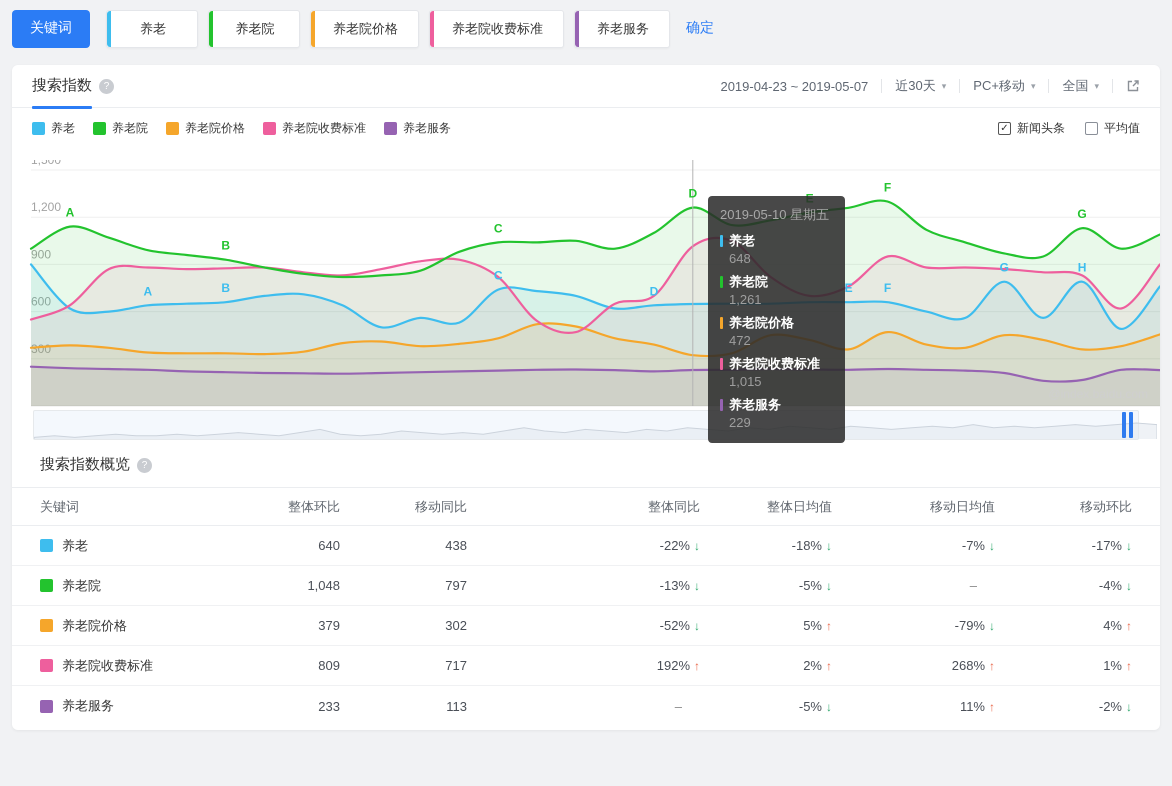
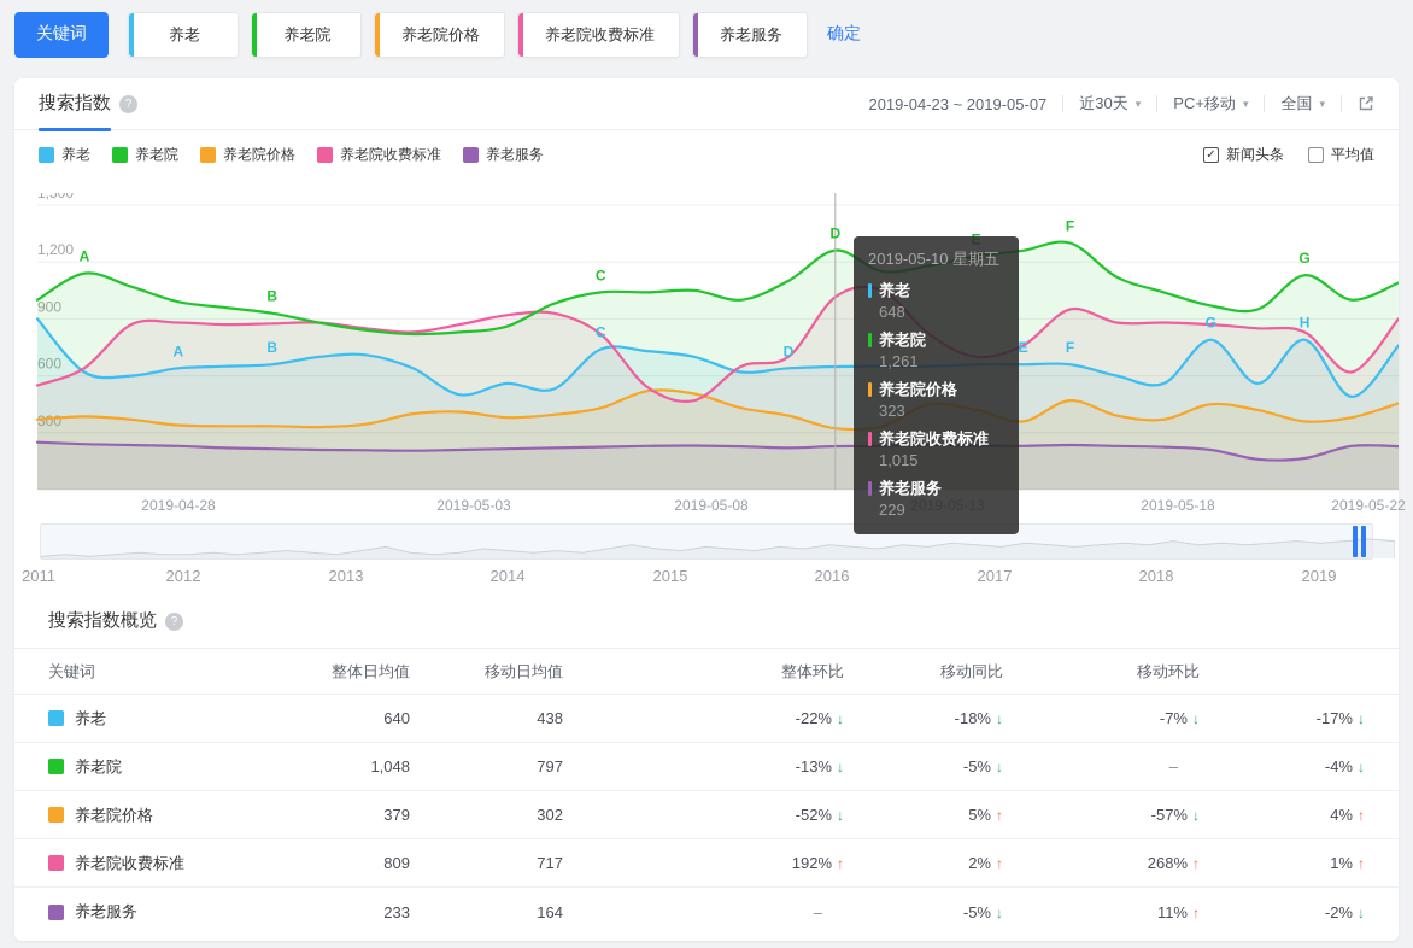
  关键词
  养老
  养老院
  养老院价格
  养老院收费标准
  养老服务
  确定
  搜索指数
  ?
  2019-04-23 ~ 2019-05-07
  近30天
  ▾
  PC+移动
  ▾
  全国
  ▾
  养老
  养老院
  养老院价格
  养老院收费标准
  养老服务
  ✓
  新闻头条
  平均值
  300
  600
  900
  1,200
  1,500
  A
  B
  C
  D
  E
  F
  G
  H
  A
  B
  C
  D
  E
  F
  G
  2019-05-10 星期五
  养老
  648
  养老院
  1,261
  养老院价格
- 472
+ 323
  养老院收费标准
  1,015
  养老服务
  229
+ 2019-04-28
+ 2019-05-03
+ 2019-05-08
+ 2019-05-18
+ 2019-05-22
+ 2011
+ 2012
+ 2013
+ 2014
+ 2015
+ 2016
+ 2017
+ 2018
+ 2019
  搜索指数概览
  ?
  关键词
- 整体环比
+ 整体日均值
- 移动同比
+ 移动日均值
- 整体同比
- 整体日均值
+ 整体环比
- 移动日均值
+ 移动同比
  移动环比
  养老
  640
  438
  -22% ↓
  -18% ↓
  -7% ↓
  -17% ↓
  养老院
  1,048
  797
  -13% ↓
  -5% ↓
  –
  -4% ↓
  养老院价格
  379
  302
  -52% ↓
  5% ↑
- -79% ↓
+ -57% ↓
  4% ↑
  养老院收费标准
  809
  717
  192% ↑
  2% ↑
  268% ↑
  1% ↑
  养老服务
  233
- 113
+ 164
  –
  -5% ↓
  11% ↑
  -2% ↓
